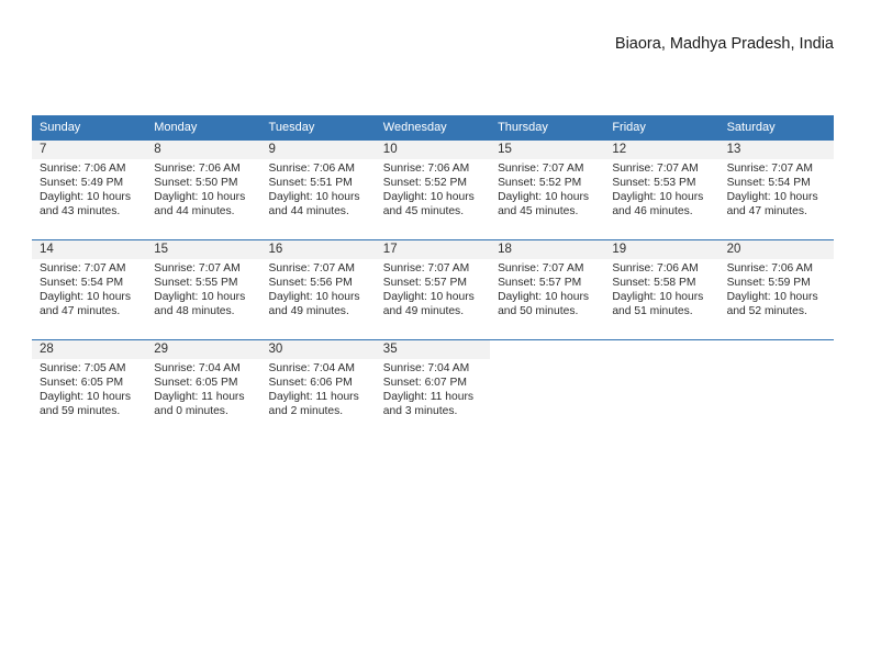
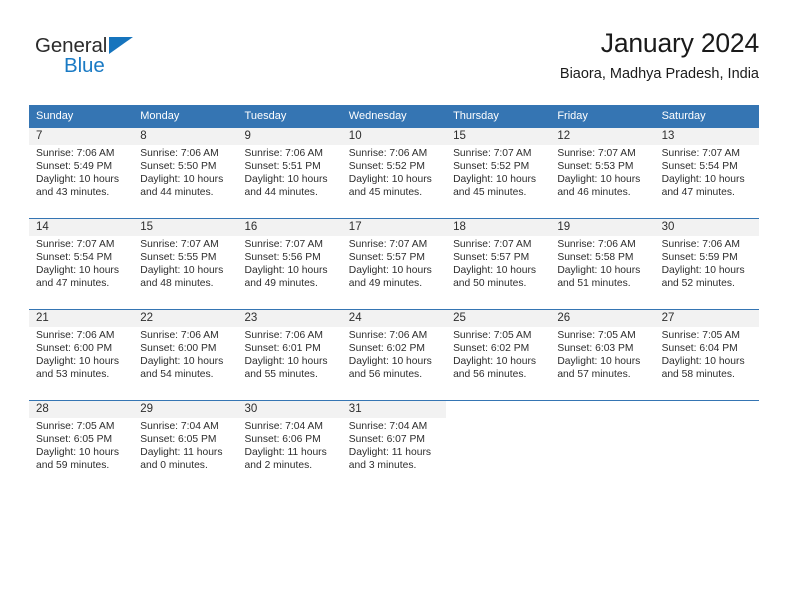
+ General
+ Blue
+ January 2024
  Biaora, Madhya Pradesh, India
  Sunday	Monday	Tuesday	Wednesday	Thursday	Friday	Saturday
  7Sunrise: 7:06 AMSunset: 5:49 PMDaylight: 10 hoursand 43 minutes.	8Sunrise: 7:06 AMSunset: 5:50 PMDaylight: 10 hoursand 44 minutes.	9Sunrise: 7:06 AMSunset: 5:51 PMDaylight: 10 hoursand 44 minutes.	10Sunrise: 7:06 AMSunset: 5:52 PMDaylight: 10 hoursand 45 minutes.	15Sunrise: 7:07 AMSunset: 5:52 PMDaylight: 10 hoursand 45 minutes.	12Sunrise: 7:07 AMSunset: 5:53 PMDaylight: 10 hoursand 46 minutes.	13Sunrise: 7:07 AMSunset: 5:54 PMDaylight: 10 hoursand 47 minutes.
- 14Sunrise: 7:07 AMSunset: 5:54 PMDaylight: 10 hoursand 47 minutes.	15Sunrise: 7:07 AMSunset: 5:55 PMDaylight: 10 hoursand 48 minutes.	16Sunrise: 7:07 AMSunset: 5:56 PMDaylight: 10 hoursand 49 minutes.	17Sunrise: 7:07 AMSunset: 5:57 PMDaylight: 10 hoursand 49 minutes.	18Sunrise: 7:07 AMSunset: 5:57 PMDaylight: 10 hoursand 50 minutes.	19Sunrise: 7:06 AMSunset: 5:58 PMDaylight: 10 hoursand 51 minutes.	20Sunrise: 7:06 AMSunset: 5:59 PMDaylight: 10 hoursand 52 minutes.
+ 14Sunrise: 7:07 AMSunset: 5:54 PMDaylight: 10 hoursand 47 minutes.	15Sunrise: 7:07 AMSunset: 5:55 PMDaylight: 10 hoursand 48 minutes.	16Sunrise: 7:07 AMSunset: 5:56 PMDaylight: 10 hoursand 49 minutes.	17Sunrise: 7:07 AMSunset: 5:57 PMDaylight: 10 hoursand 49 minutes.	18Sunrise: 7:07 AMSunset: 5:57 PMDaylight: 10 hoursand 50 minutes.	19Sunrise: 7:06 AMSunset: 5:58 PMDaylight: 10 hoursand 51 minutes.	30Sunrise: 7:06 AMSunset: 5:59 PMDaylight: 10 hoursand 52 minutes.
+ 21Sunrise: 7:06 AMSunset: 6:00 PMDaylight: 10 hoursand 53 minutes.	22Sunrise: 7:06 AMSunset: 6:00 PMDaylight: 10 hoursand 54 minutes.	23Sunrise: 7:06 AMSunset: 6:01 PMDaylight: 10 hoursand 55 minutes.	24Sunrise: 7:06 AMSunset: 6:02 PMDaylight: 10 hoursand 56 minutes.	25Sunrise: 7:05 AMSunset: 6:02 PMDaylight: 10 hoursand 56 minutes.	26Sunrise: 7:05 AMSunset: 6:03 PMDaylight: 10 hoursand 57 minutes.	27Sunrise: 7:05 AMSunset: 6:04 PMDaylight: 10 hoursand 58 minutes.
- 28Sunrise: 7:05 AMSunset: 6:05 PMDaylight: 10 hoursand 59 minutes.	29Sunrise: 7:04 AMSunset: 6:05 PMDaylight: 11 hoursand 0 minutes.	30Sunrise: 7:04 AMSunset: 6:06 PMDaylight: 11 hoursand 2 minutes.	35Sunrise: 7:04 AMSunset: 6:07 PMDaylight: 11 hoursand 3 minutes.
+ 28Sunrise: 7:05 AMSunset: 6:05 PMDaylight: 10 hoursand 59 minutes.	29Sunrise: 7:04 AMSunset: 6:05 PMDaylight: 11 hoursand 0 minutes.	30Sunrise: 7:04 AMSunset: 6:06 PMDaylight: 11 hoursand 2 minutes.	31Sunrise: 7:04 AMSunset: 6:07 PMDaylight: 11 hoursand 3 minutes.
